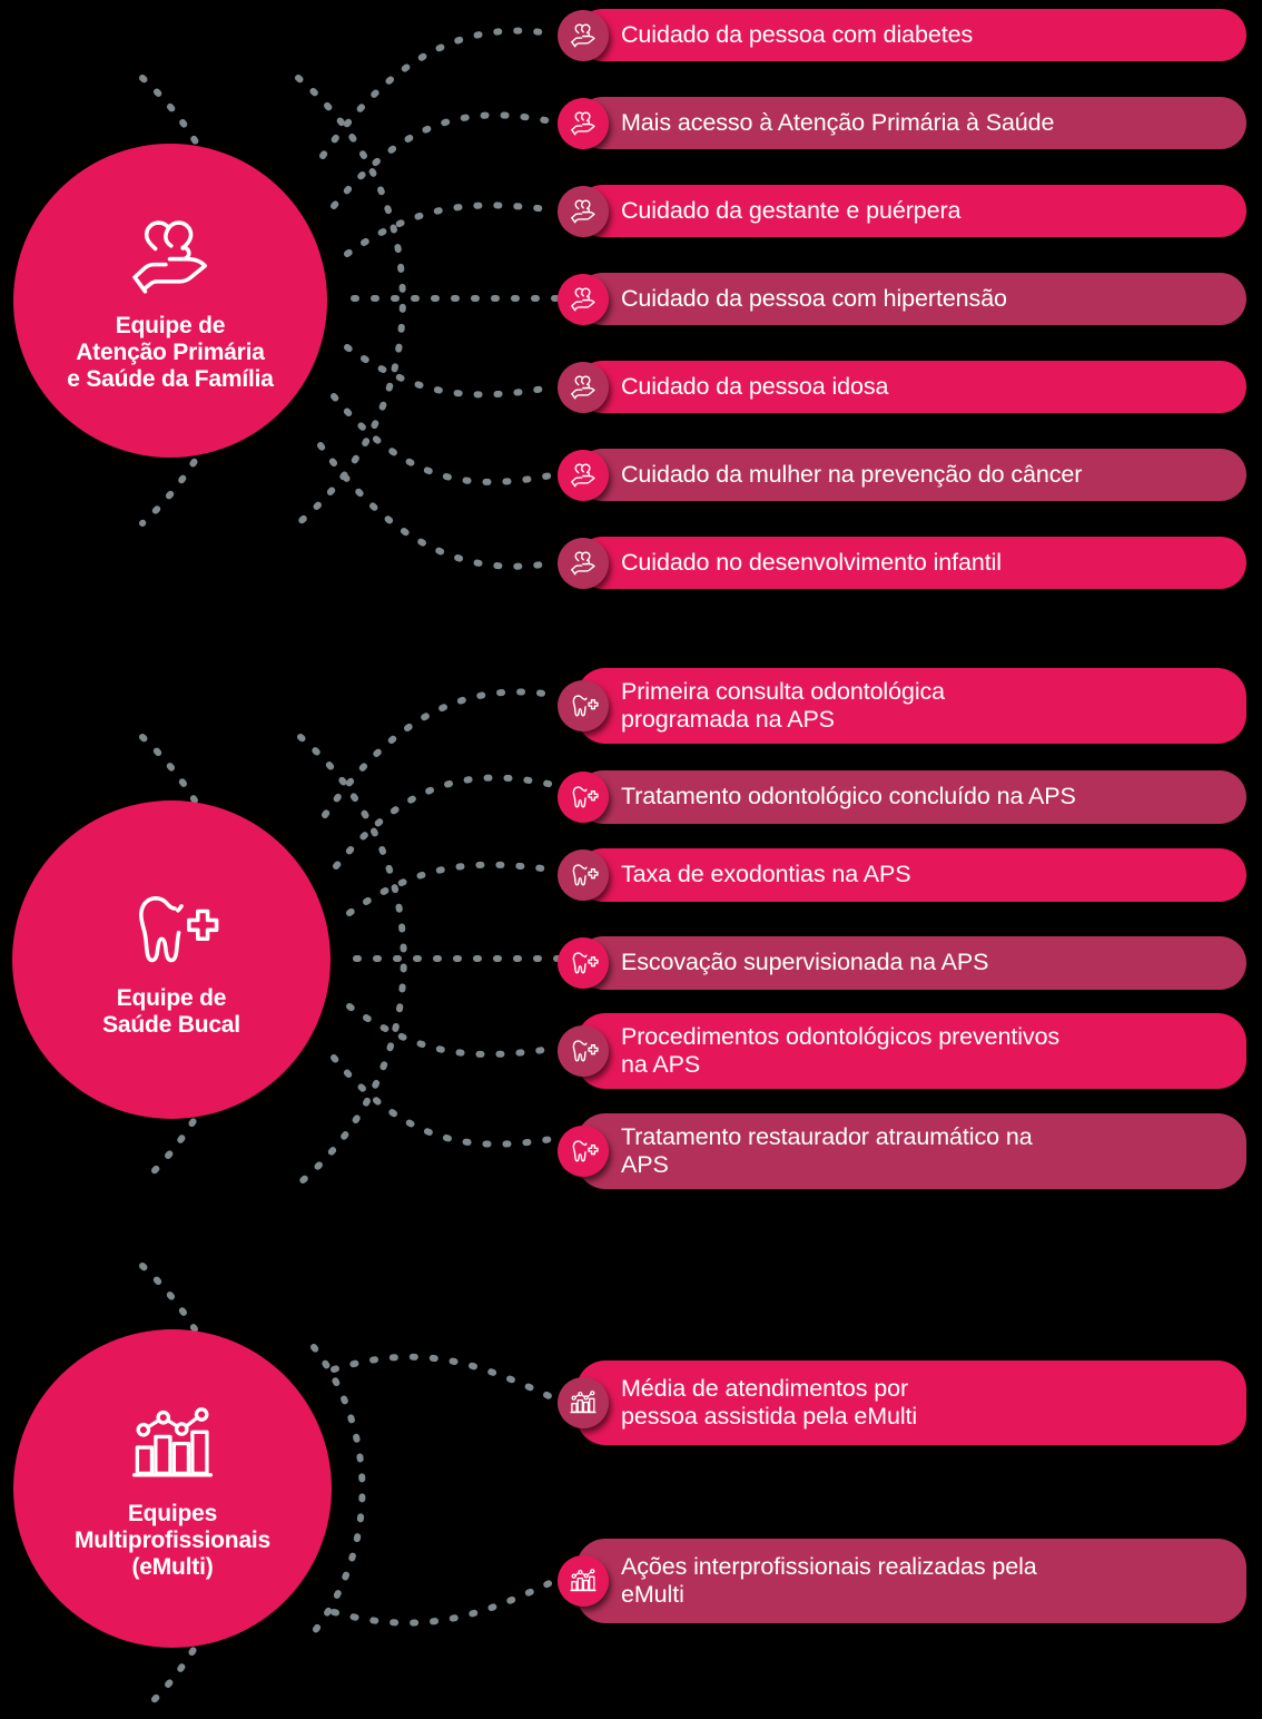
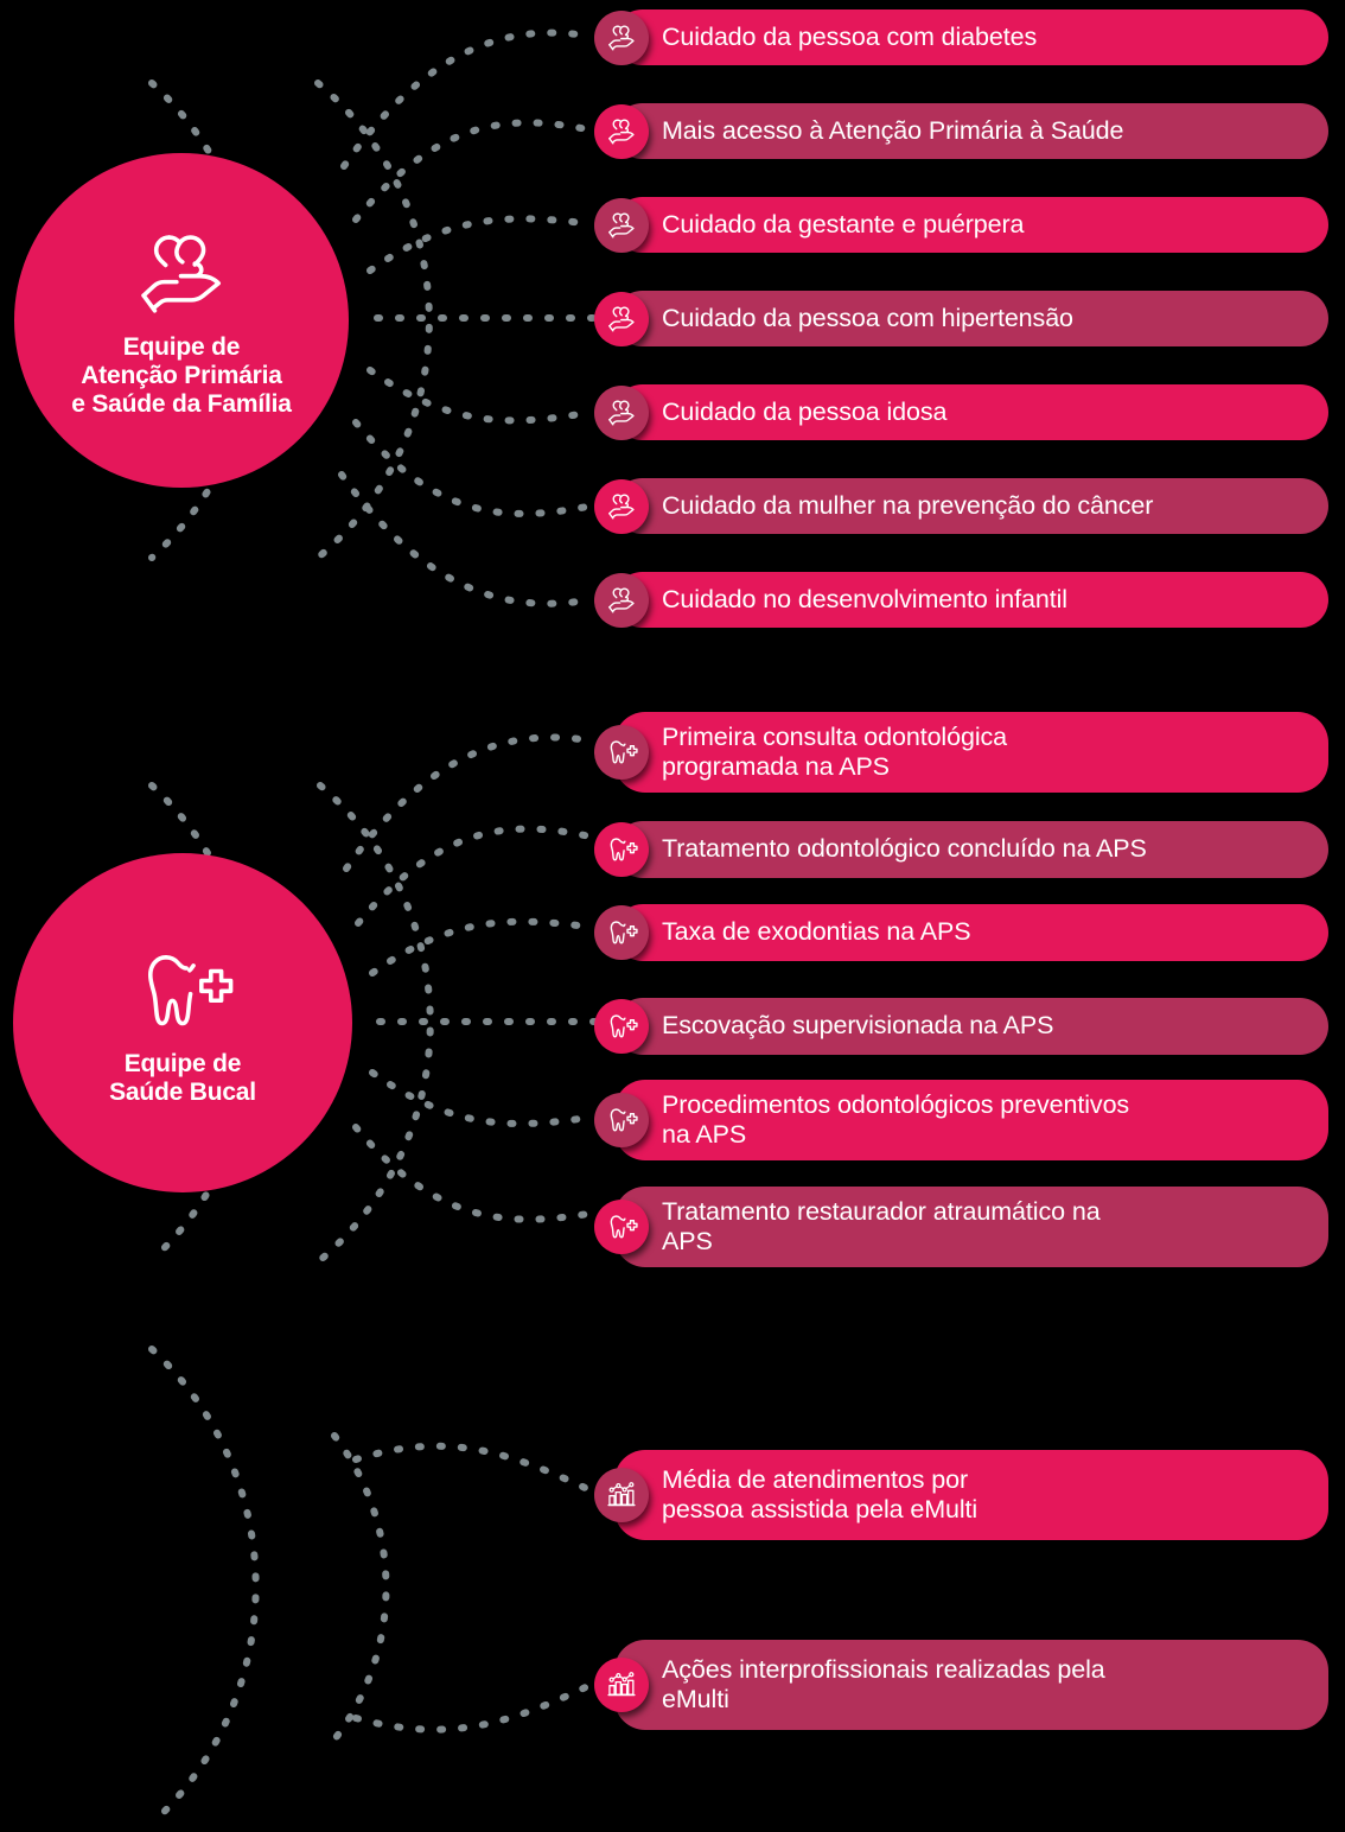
  Equipe de
  Atenção Primária
  e Saúde da Família
  Equipe de
  Saúde Bucal
- Equipes
- Multiprofissionais
- (eMulti)
  Cuidado da pessoa com diabetes
  Mais acesso à Atenção Primária à Saúde
  Cuidado da gestante e puérpera
  Cuidado da pessoa com hipertensão
  Cuidado da pessoa idosa
  Cuidado da mulher na prevenção do câncer
  Cuidado no desenvolvimento infantil
  Primeira consulta odontológica
  programada na APS
  Tratamento odontológico concluído na APS
  Taxa de exodontias na APS
  Escovação supervisionada na APS
  Procedimentos odontológicos preventivos
  na APS
  Tratamento restaurador atraumático na
  APS
  Média de atendimentos por
  pessoa assistida pela eMulti
  Ações interprofissionais realizadas pela
  eMulti
